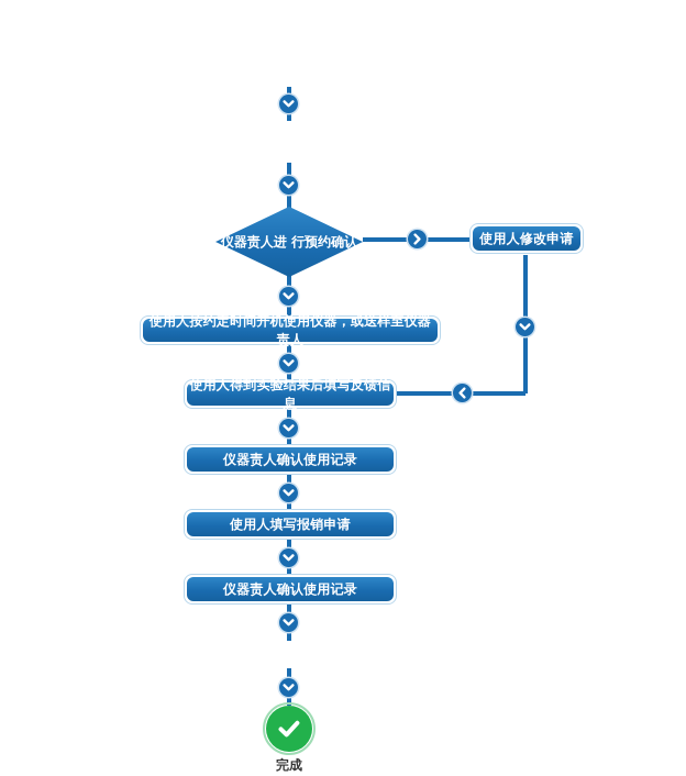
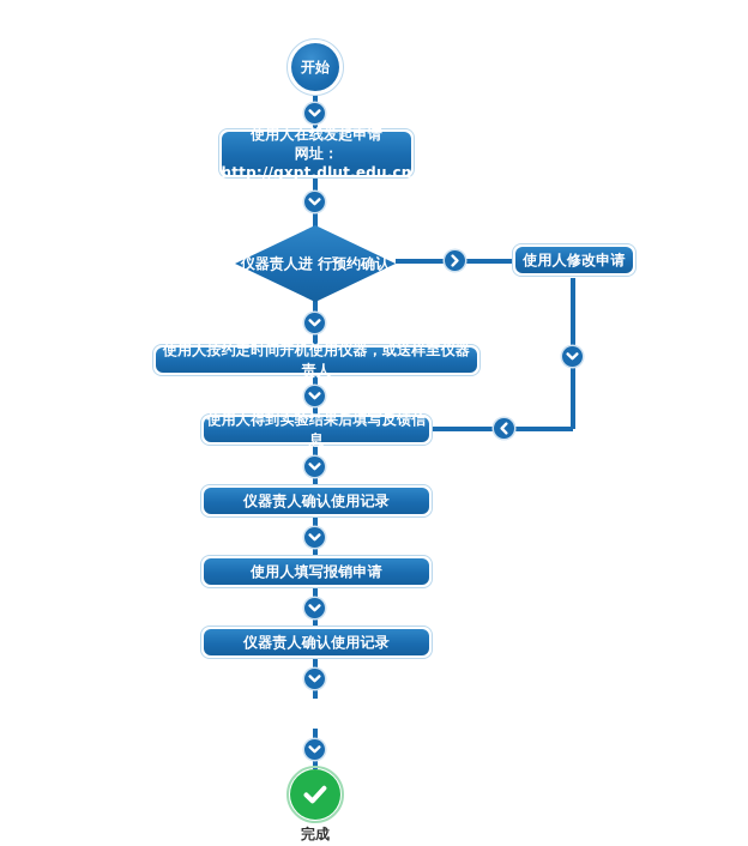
+ 开始
+ 使用人在线发起申请
+ 网址：http://gxpt.dlut.edu.cn
  仪器责人进 行预约确认
  使用人修改申请
  使用人按约定时间开机使用仪器，或送样至仪器责人
  使用人得到实验结果后填写反馈信息
  仪器责人确认使用记录
  使用人填写报销申请
  仪器责人确认使用记录
  完成
